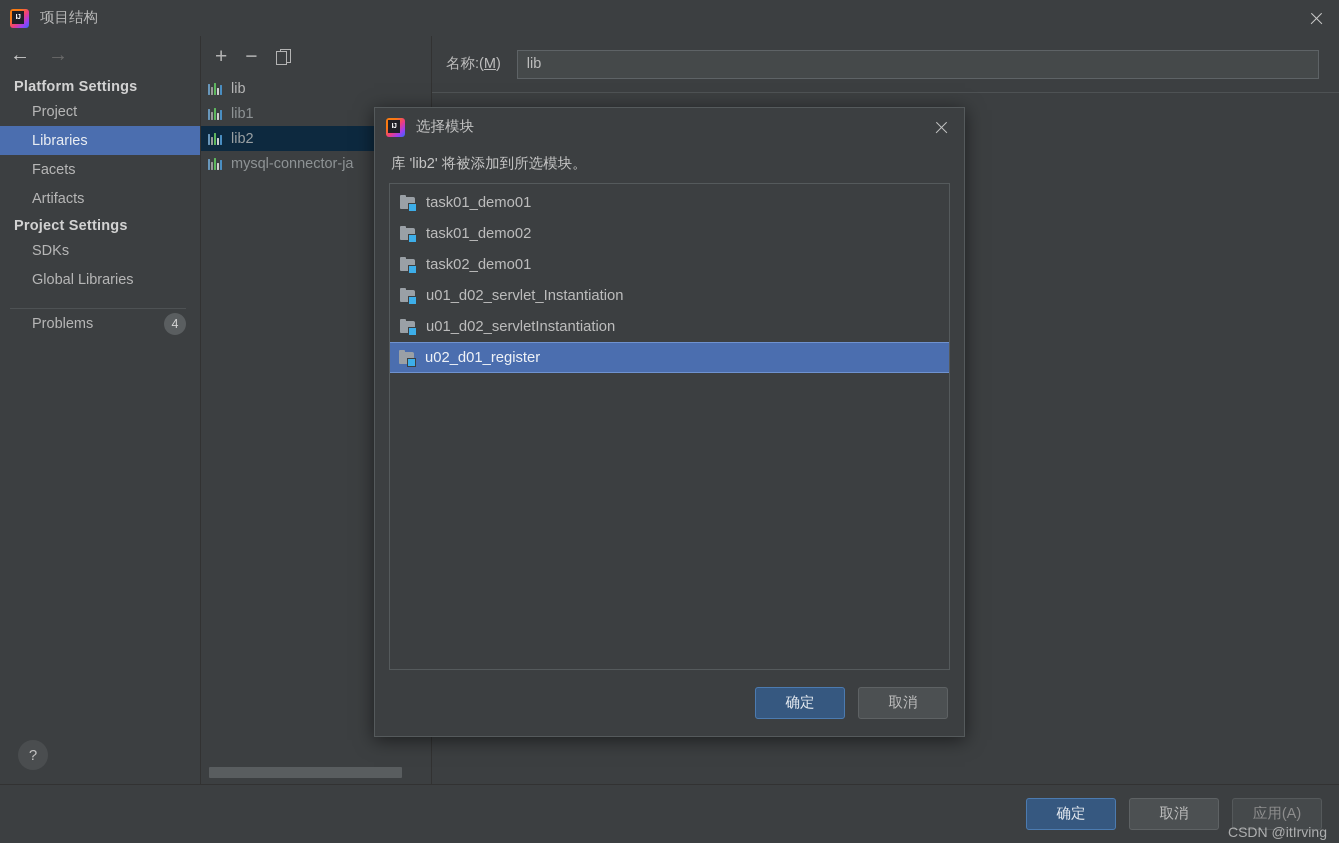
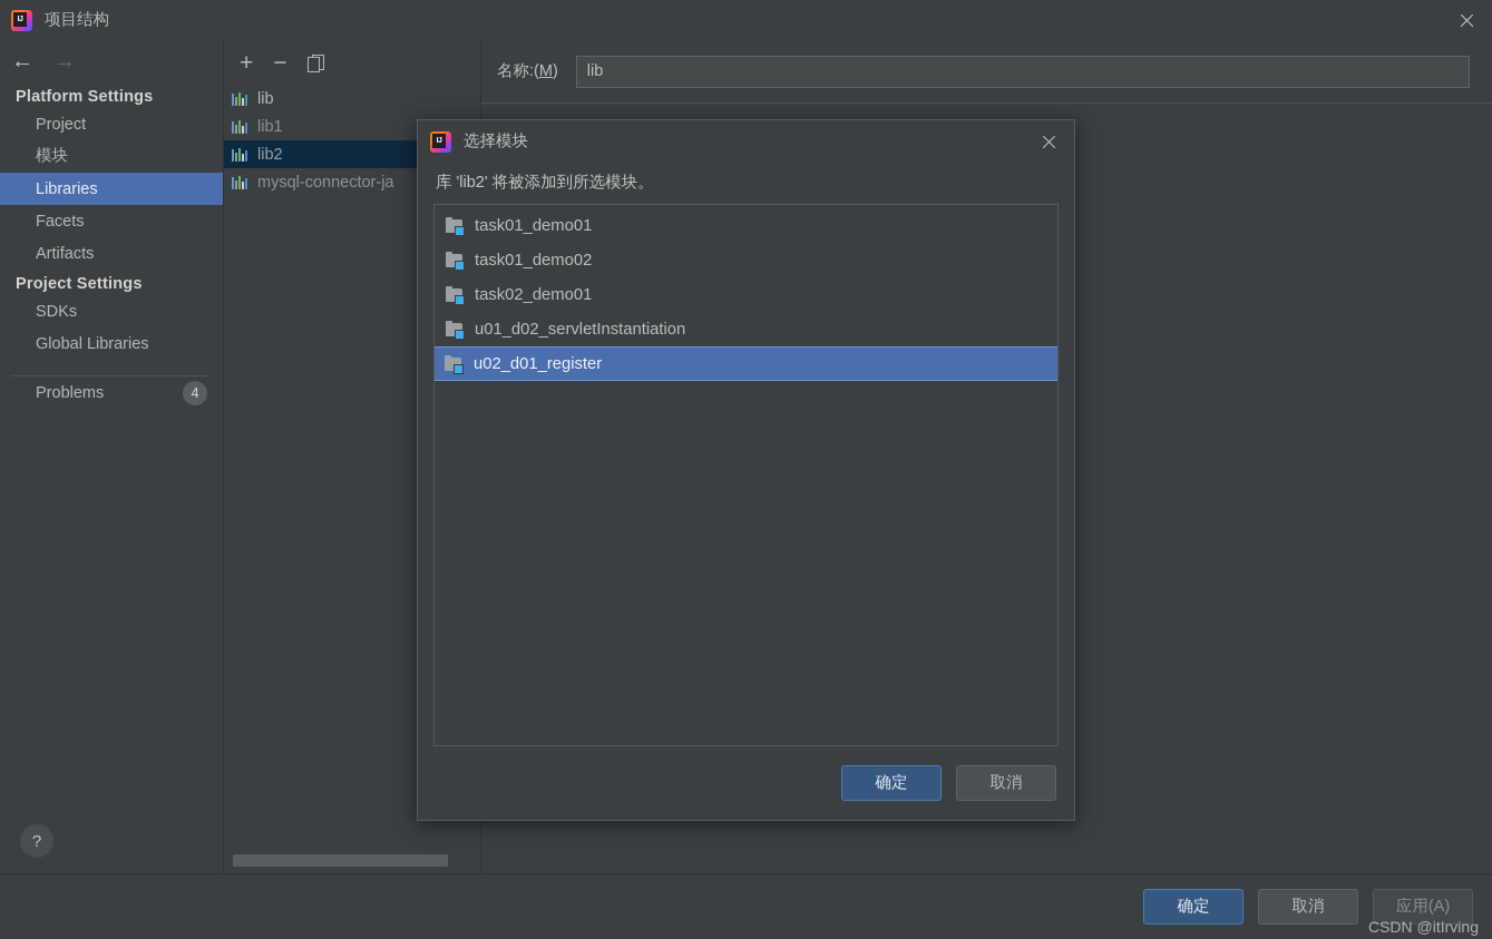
  项目结构
  ←
  →
  Platform Settings
  Project
+ 模块
  Libraries
  Facets
  Artifacts
  Project Settings
  SDKs
  Global Libraries
  Problems
  4
  ?
  +
  −
  lib
  lib1
  lib2
  mysql-connector-ja
  名称:(M)
  lib
  确定
  取消
  应用(A)
  CSDN @itIrving
  选择模块
  库 'lib2' 将被添加到所选模块。
  task01_demo01
  task01_demo02
  task02_demo01
- u01_d02_servlet_Instantiation
  u01_d02_servletInstantiation
  u02_d01_register
  确定
  取消
